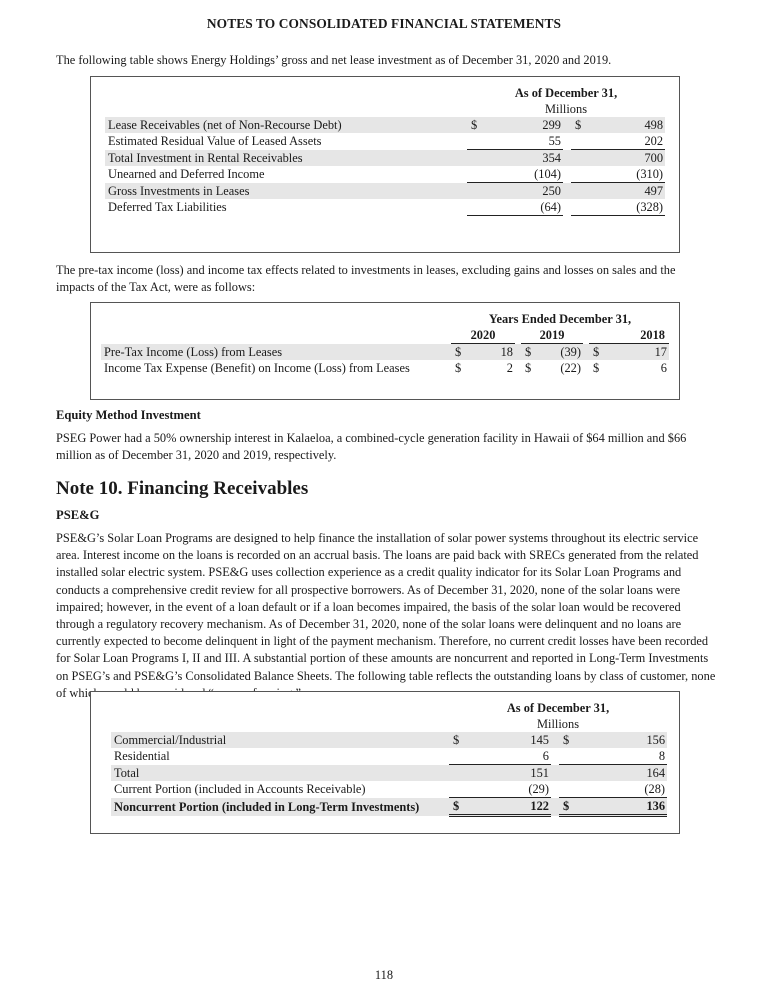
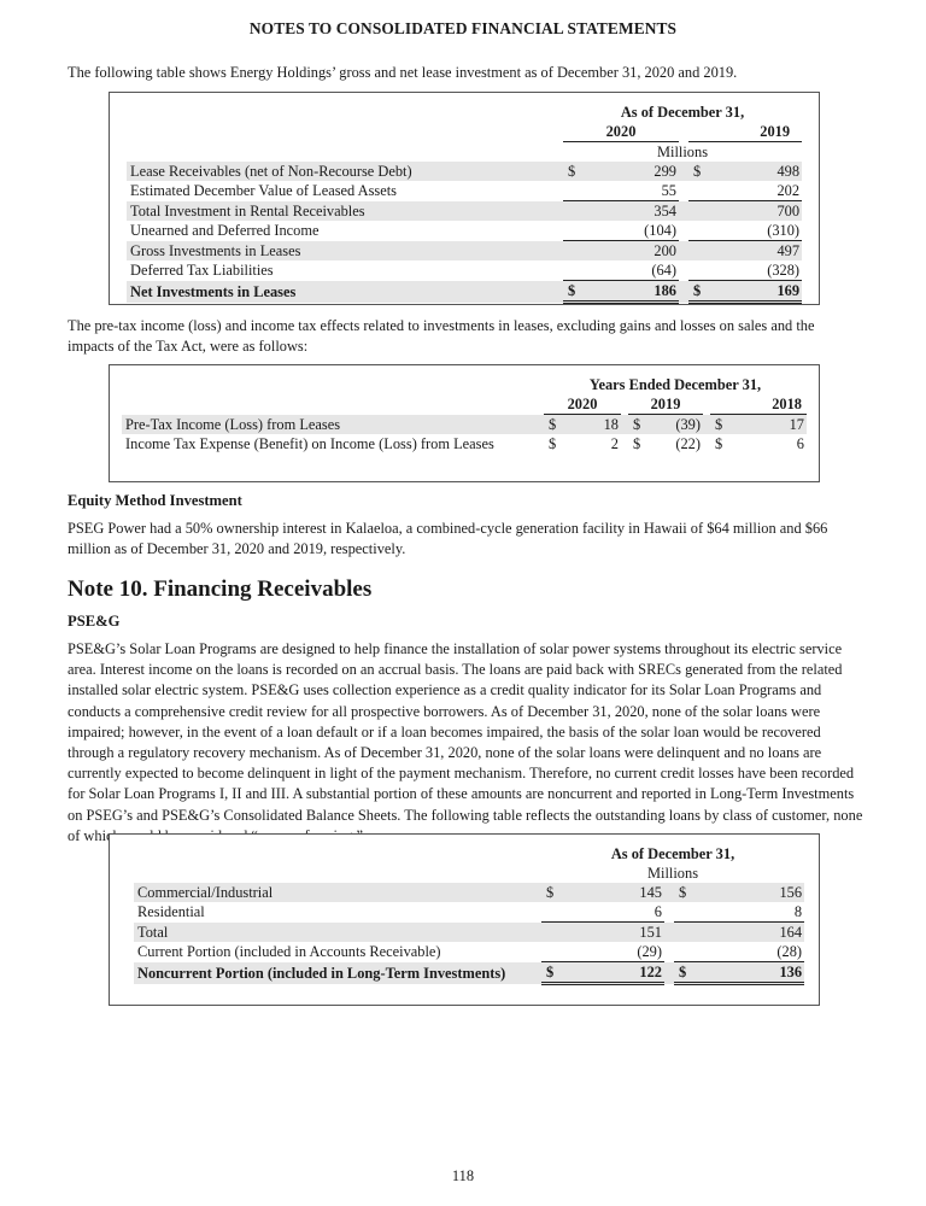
  NOTES TO CONSOLIDATED FINANCIAL STATEMENTS
  The following table shows Energy Holdings’ gross and net lease investment as of December 31, 2020 and 2019.
  	As of December 31,
+ 	2020		2019
  	Millions
  Lease Receivables (net of Non-Recourse Debt)	$	299		$	498
- Estimated Residual Value of Leased Assets		55			202
+ Estimated December Value of Leased Assets		55			202
  Total Investment in Rental Receivables		354			700
  Unearned and Deferred Income		(104)			(310)
- Gross Investments in Leases		250			497
+ Gross Investments in Leases		200			497
  Deferred Tax Liabilities		(64)			(328)
+ Net Investments in Leases	$	186		$	169
  The pre-tax income (loss) and income tax effects related to investments in leases, excluding gains and losses on sales and the impacts of the Tax Act, were as follows:
  	Years Ended December 31,
  	2020		2019		2018
  Pre-Tax Income (Loss) from Leases	$	18		$	(39)		$	17
  Income Tax Expense (Benefit) on Income (Loss) from Leases	$	2		$	(22)		$	6
  Equity Method Investment
  PSEG Power had a 50% ownership interest in Kalaeloa, a combined-cycle generation facility in Hawaii of $64 million and $66 million as of December 31, 2020 and 2019, respectively.
  Note 10. Financing Receivables
  PSE&G
  PSE&G’s Solar Loan Programs are designed to help finance the installation of solar power systems throughout its electric service area. Interest income on the loans is recorded on an accrual basis. The loans are paid back with SRECs generated from the related installed solar electric system. PSE&G uses collection experience as a credit quality indicator for its Solar Loan Programs and conducts a comprehensive credit review for all prospective borrowers. As of December 31, 2020, none of the solar loans were impaired; however, in the event of a loan default or if a loan becomes impaired, the basis of the solar loan would be recovered through a regulatory recovery mechanism. As of December 31, 2020, none of the solar loans were delinquent and no loans are currently expected to become delinquent in light of the payment mechanism. Therefore, no current credit losses have been recorded for Solar Loan Programs I, II and III. A substantial portion of these amounts are noncurrent and reported in Long-Term Investments on PSEG’s and PSE&G’s Consolidated Balance Sheets. The following table reflects the outstanding loans by class of customer, none of whi
  	As of December 31,
  	Millions
  Commercial/Industrial	$	145		$	156
  Residential		6			8
  Total		151			164
  Current Portion (included in Accounts Receivable)		(29)			(28)
  Noncurrent Portion (included in Long-Term Investments)	$	122		$	136
  118
